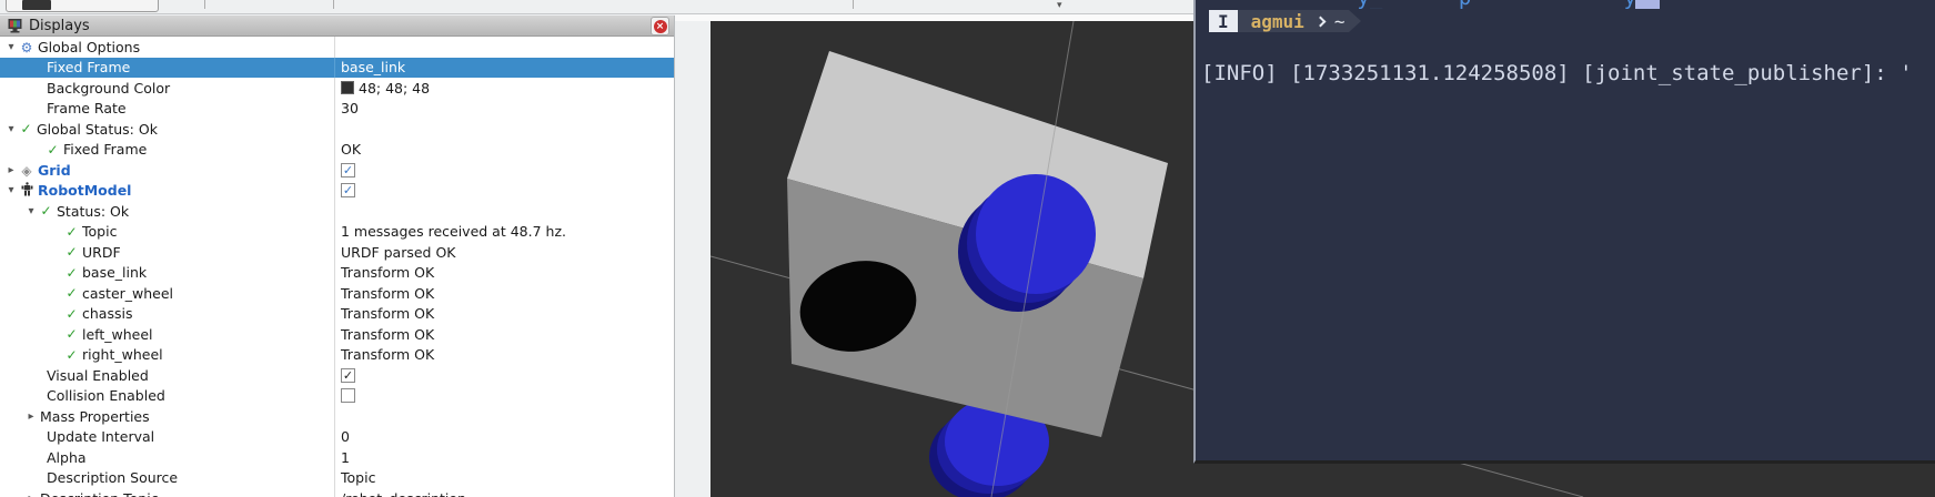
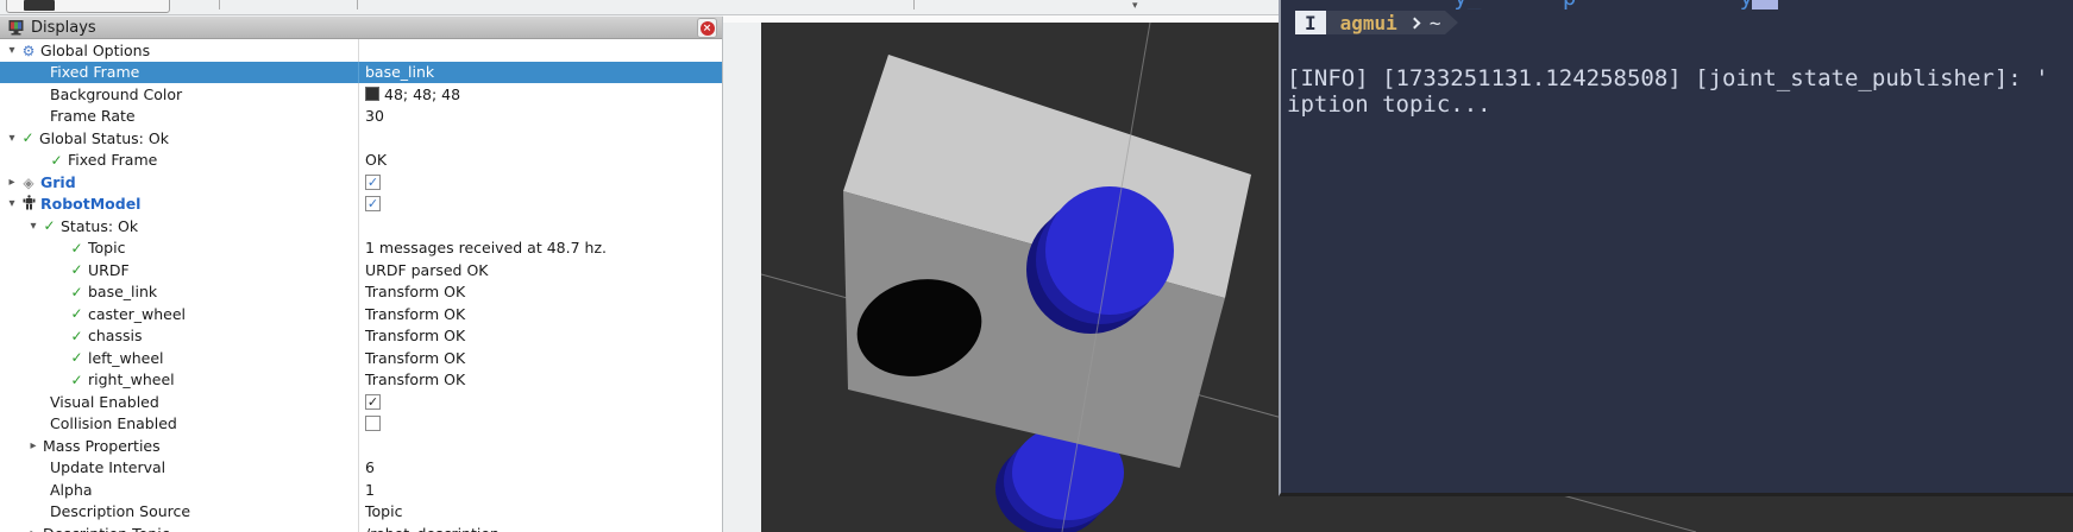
  ▾
  Displays
  ×
  ▾
  ⚙
  Global Options
  Fixed Frame
  base_link
  Background Color
  48; 48; 48
  Frame Rate
  30
  ▾
  ✓
  Global Status: Ok
  ✓
  Fixed Frame
  OK
  ▸
  ◈
  Grid
  ✓
  ▾
  RobotModel
  ✓
  ▾
  ✓
  Status: Ok
  ✓
  Topic
  1 messages received at 48.7 hz.
  ✓
  URDF
  URDF parsed OK
  ✓
  base_link
  Transform OK
  ✓
  caster_wheel
  Transform OK
  ✓
  chassis
  Transform OK
  ✓
  left_wheel
  Transform OK
  ✓
  right_wheel
  Transform OK
  Visual Enabled
  ✓
  Collision Enabled
  ▸
  Mass Properties
  Update Interval
- 0
+ 6
  Alpha
  1
  Description Source
  Topic
  I
  agmui
  ~
  [INFO] [1733251131.124258508] [joint_state_publisher]: '
+ iption topic...
